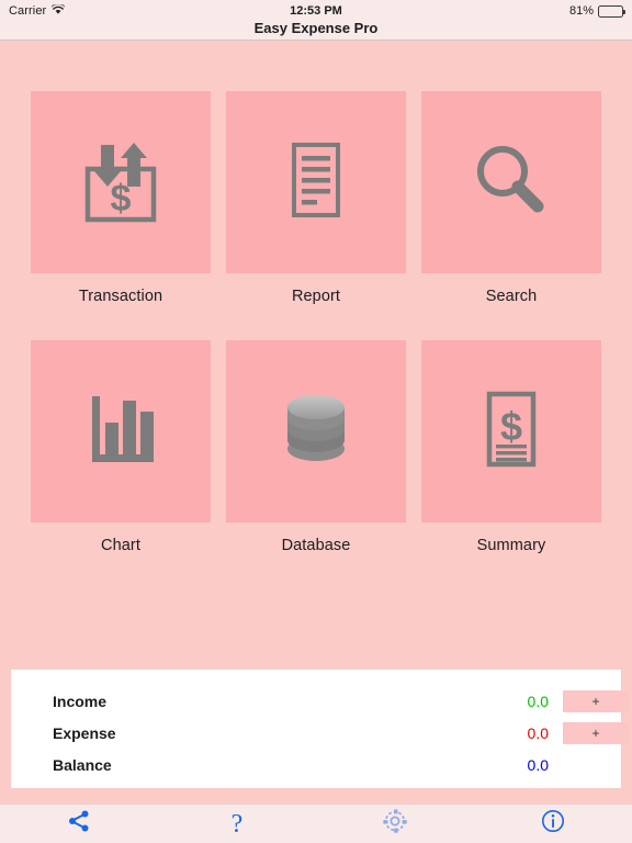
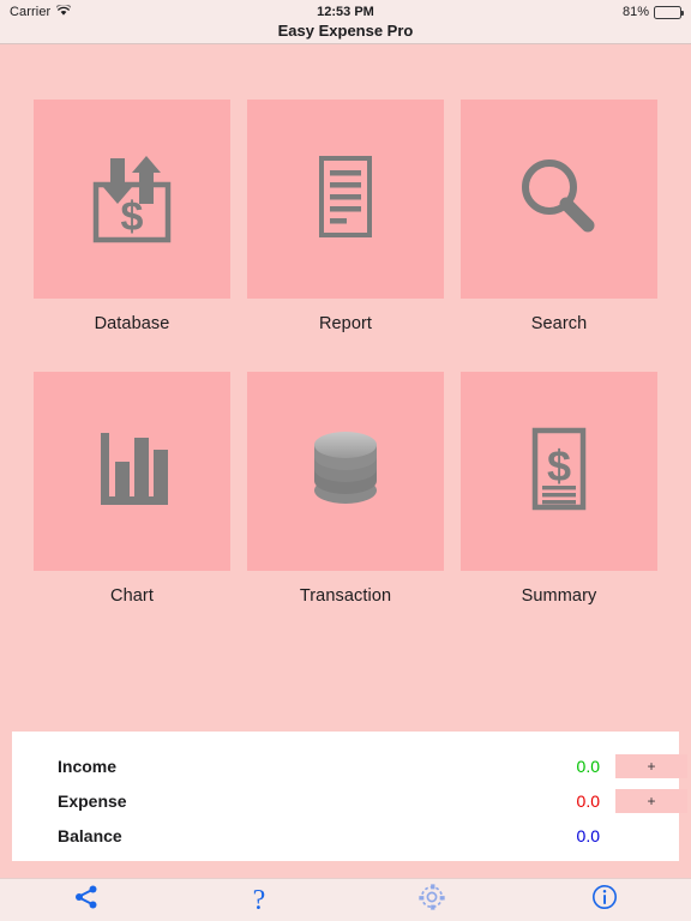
  Carrier
  12:53 PM
  81%
  Easy Expense Pro
  $
- Transaction
+ Database
  Report
  Search
  Chart
- Database
+ Transaction
  $
  Summary
  Income
  0.0
  +
  Expense
  0.0
  +
  Balance
  0.0
  ?
